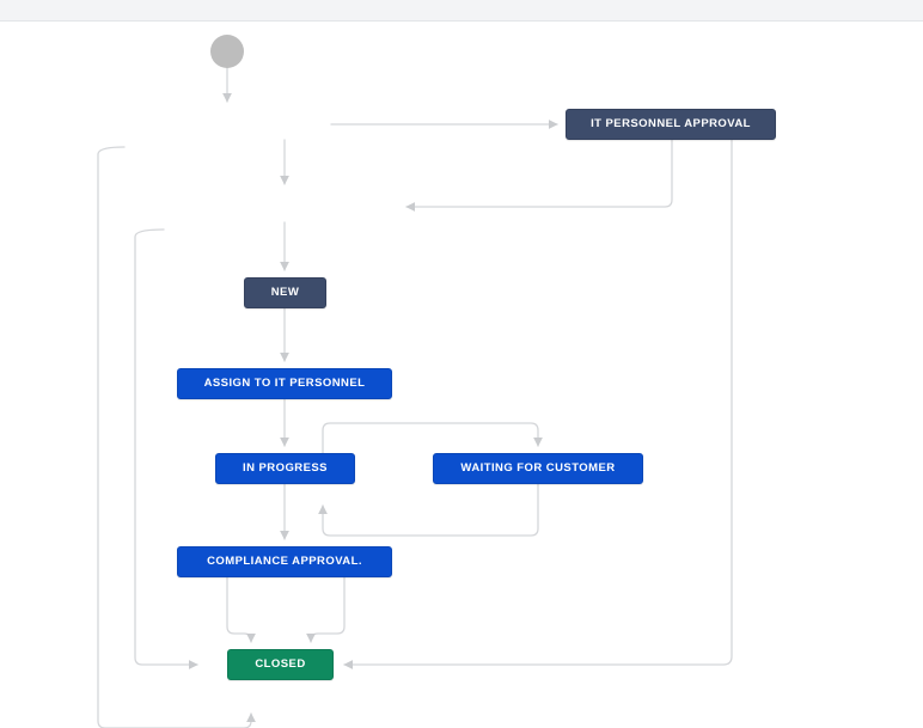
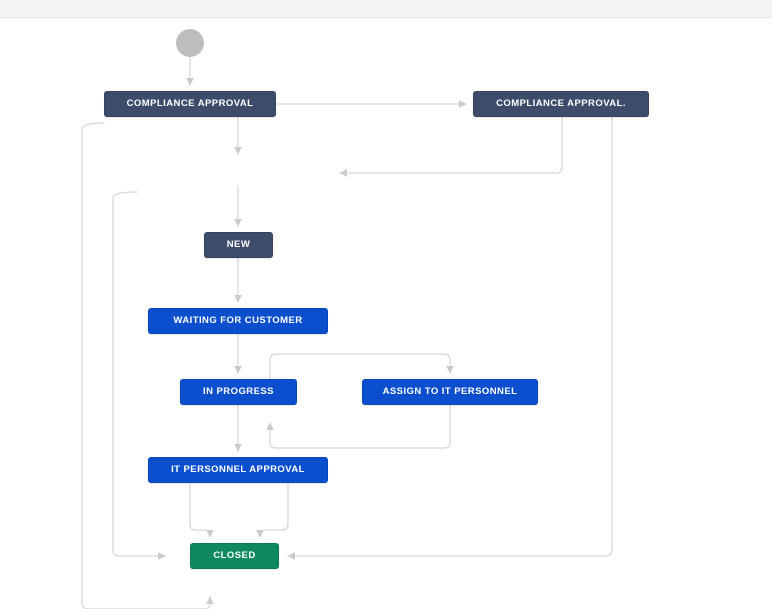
+ COMPLIANCE APPROVAL
- IT PERSONNEL APPROVAL
+ COMPLIANCE APPROVAL.
  NEW
- ASSIGN TO IT PERSONNEL
+ WAITING FOR CUSTOMER
  IN PROGRESS
- WAITING FOR CUSTOMER
+ ASSIGN TO IT PERSONNEL
- COMPLIANCE APPROVAL.
+ IT PERSONNEL APPROVAL
  CLOSED
